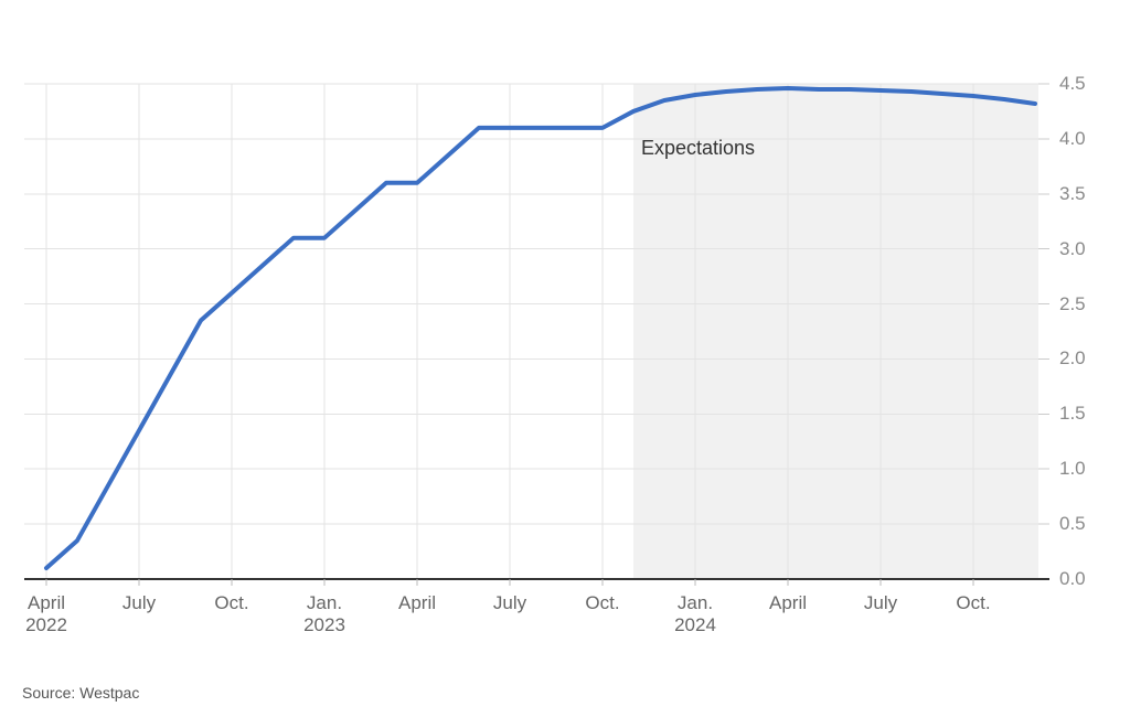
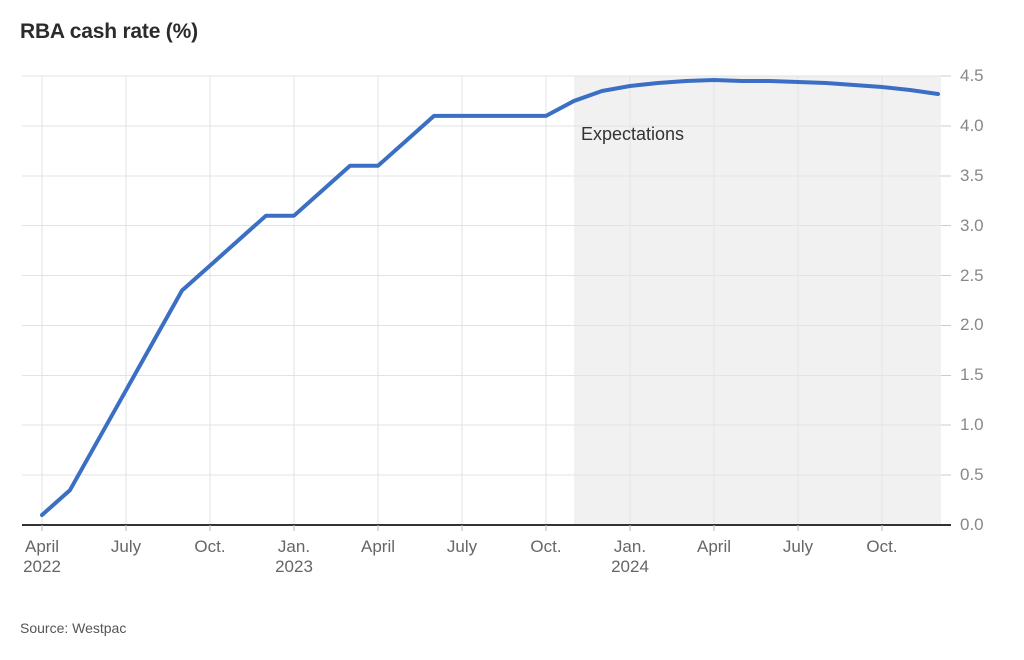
+ RBA cash rate (%)
  0.0
  0.5
  1.0
  1.5
  2.0
  2.5
  3.0
  3.5
  4.0
  4.5
  April
  2022
  July
  Oct.
  Jan.
  2023
  April
  July
  Oct.
  Jan.
  2024
  April
  July
  Oct.
  Expectations
  Source: Westpac
